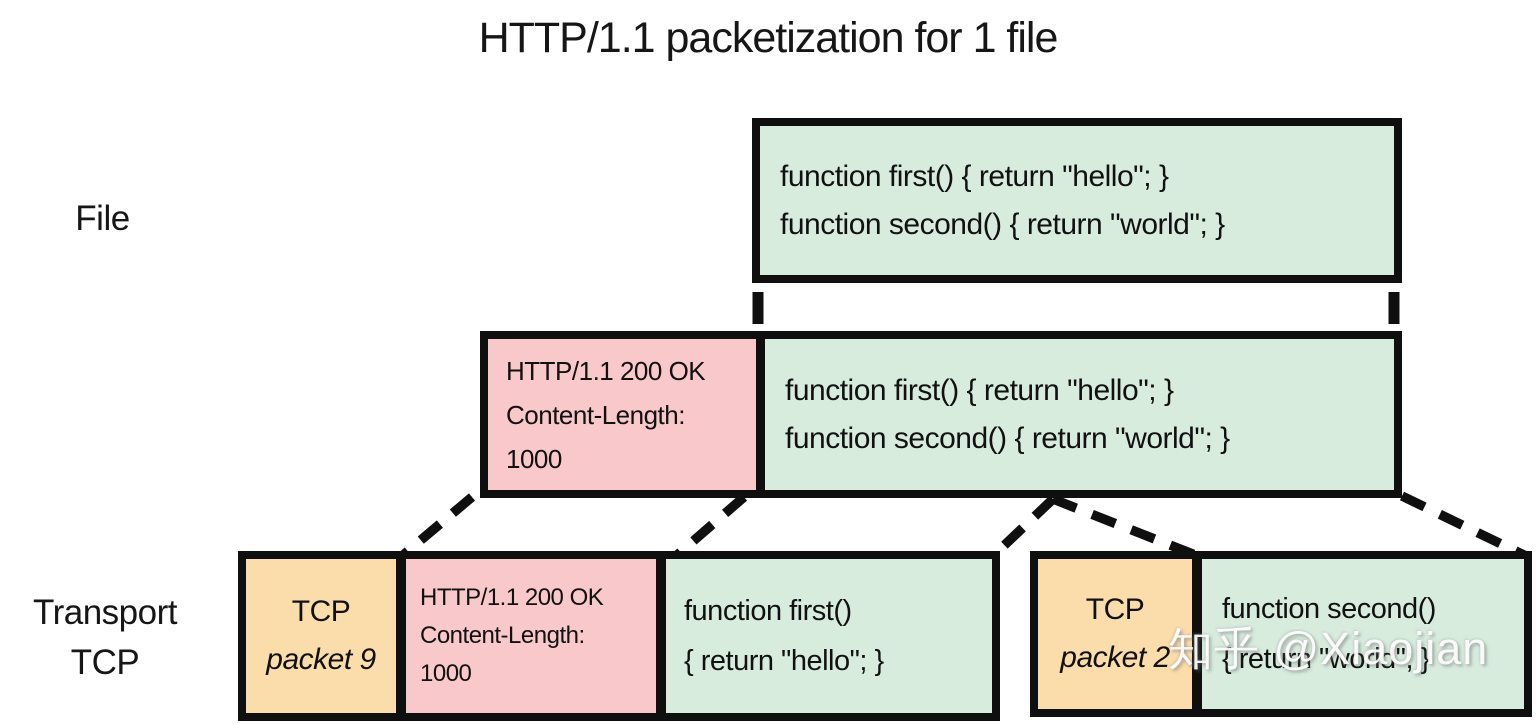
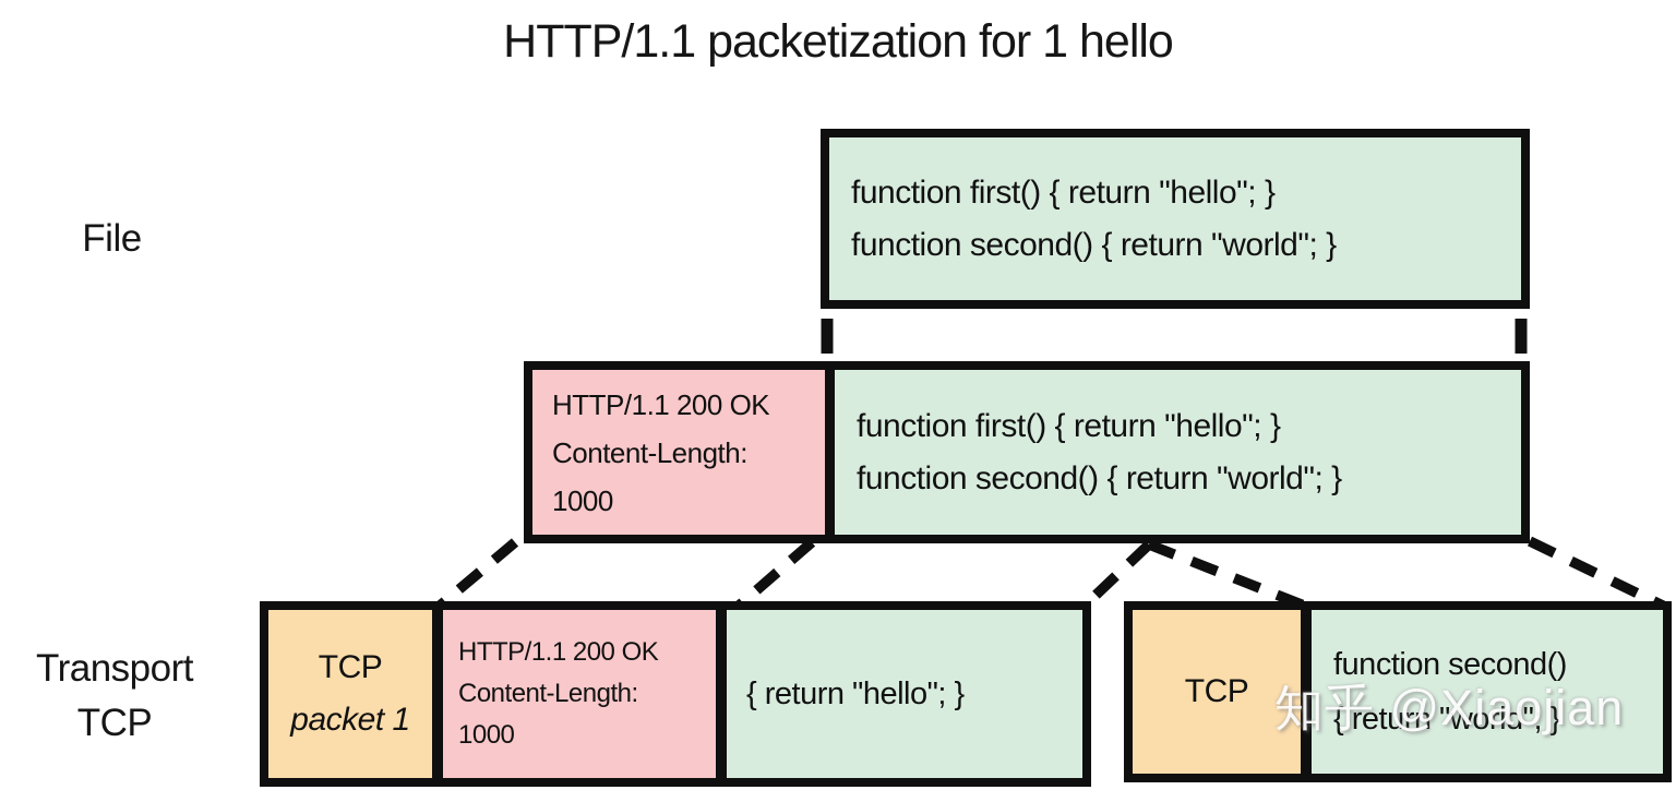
- HTTP/1.1 packetization for 1 file
+ HTTP/1.1 packetization for 1 hello
  File
  Transport
  TCP
  function first() { return "hello"; }
  function second() { return "world"; }
  HTTP/1.1 200 OK
  Content-Length:
  1000
  function first() { return "hello"; }
  function second() { return "world"; }
  TCP
- packet 9
+ packet 1
  HTTP/1.1 200 OK
  Content-Length:
  1000
- function first()
  { return "hello"; }
  TCP
- packet 2
  function second()
  { return "world"; }
  知乎 @Xiaojian
